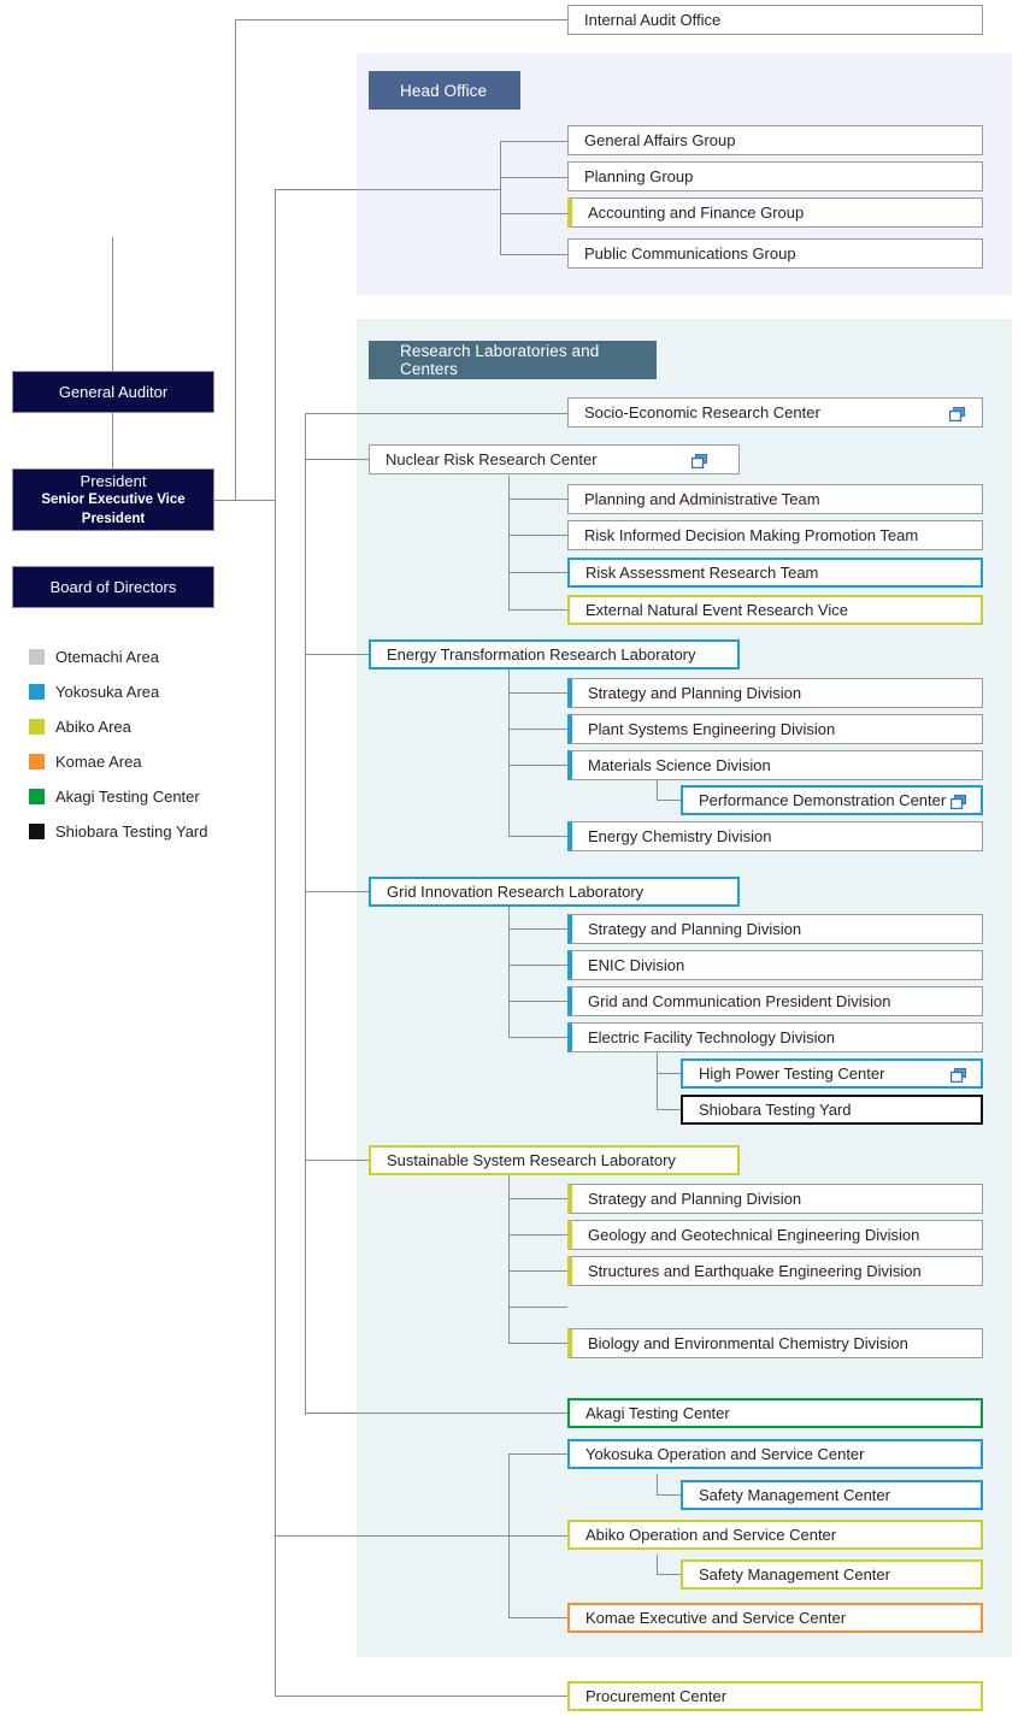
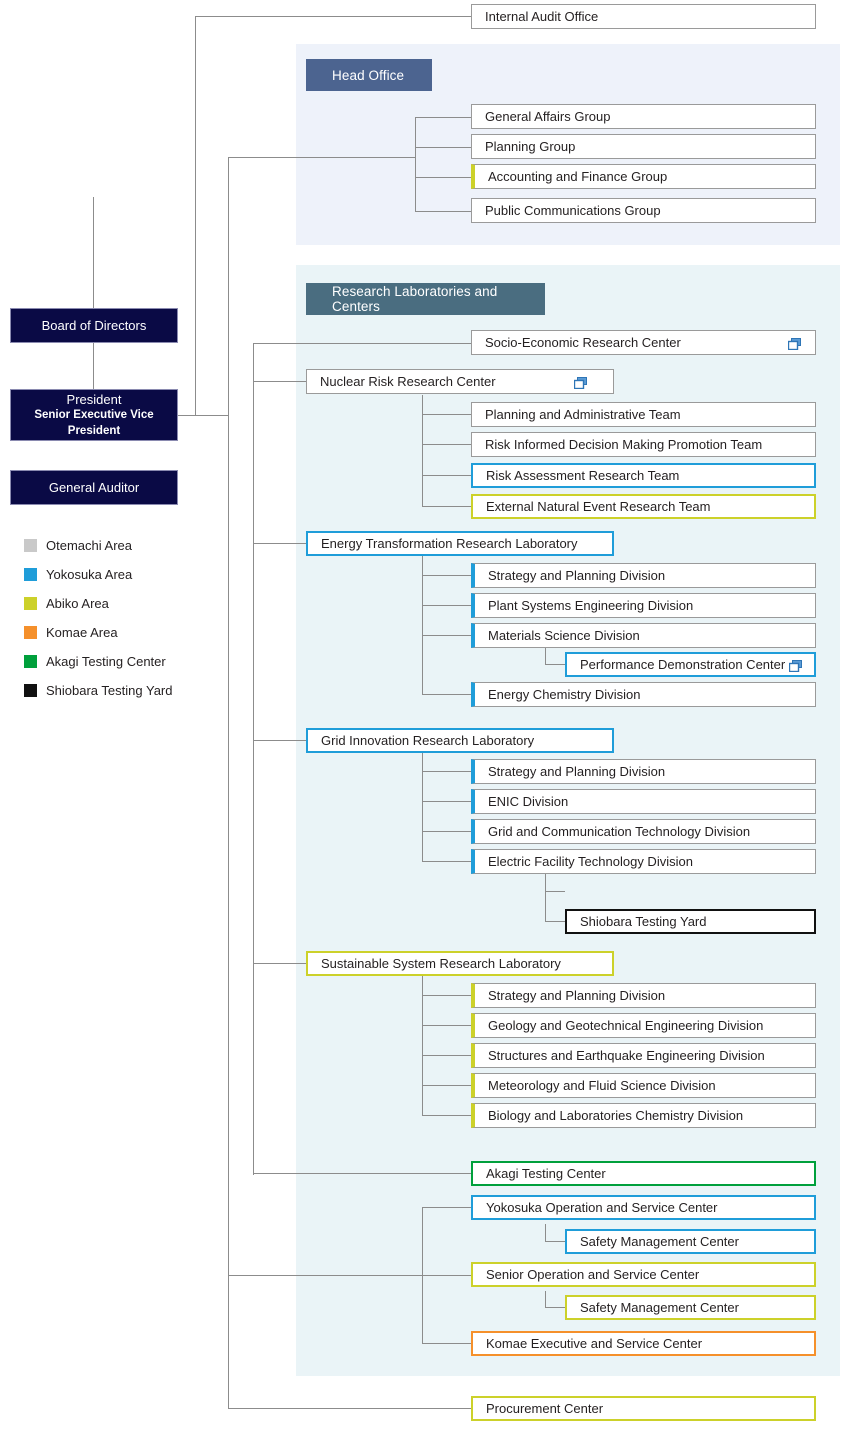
- General Auditor
+ Board of Directors
  President
  Senior Executive Vice President
- Board of Directors
+ General Auditor
  Otemachi Area
  Yokosuka Area
  Abiko Area
  Komae Area
  Akagi Testing Center
  Shiobara Testing Yard
  Internal Audit Office
  Procurement Center
  Head Office
  General Affairs Group
  Planning Group
  Accounting and Finance Group
  Public Communications Group
  Research Laboratories and Centers
  Socio-Economic Research Center
  Nuclear Risk Research Center
  Planning and Administrative Team
  Risk Informed Decision Making Promotion Team
  Risk Assessment Research Team
- External Natural Event Research Vice
+ External Natural Event Research Team
  Energy Transformation Research Laboratory
  Strategy and Planning Division
  Plant Systems Engineering Division
  Materials Science Division
  Performance Demonstration Center
  Energy Chemistry Division
  Grid Innovation Research Laboratory
  Strategy and Planning Division
  ENIC Division
- Grid and Communication President Division
+ Grid and Communication Technology Division
  Electric Facility Technology Division
- High Power Testing Center
  Shiobara Testing Yard
  Sustainable System Research Laboratory
  Strategy and Planning Division
  Geology and Geotechnical Engineering Division
  Structures and Earthquake Engineering Division
+ Meteorology and Fluid Science Division
- Biology and Environmental Chemistry Division
+ Biology and Laboratories Chemistry Division
  Akagi Testing Center
  Yokosuka Operation and Service Center
  Safety Management Center
- Abiko Operation and Service Center
+ Senior Operation and Service Center
  Safety Management Center
  Komae Executive and Service Center
